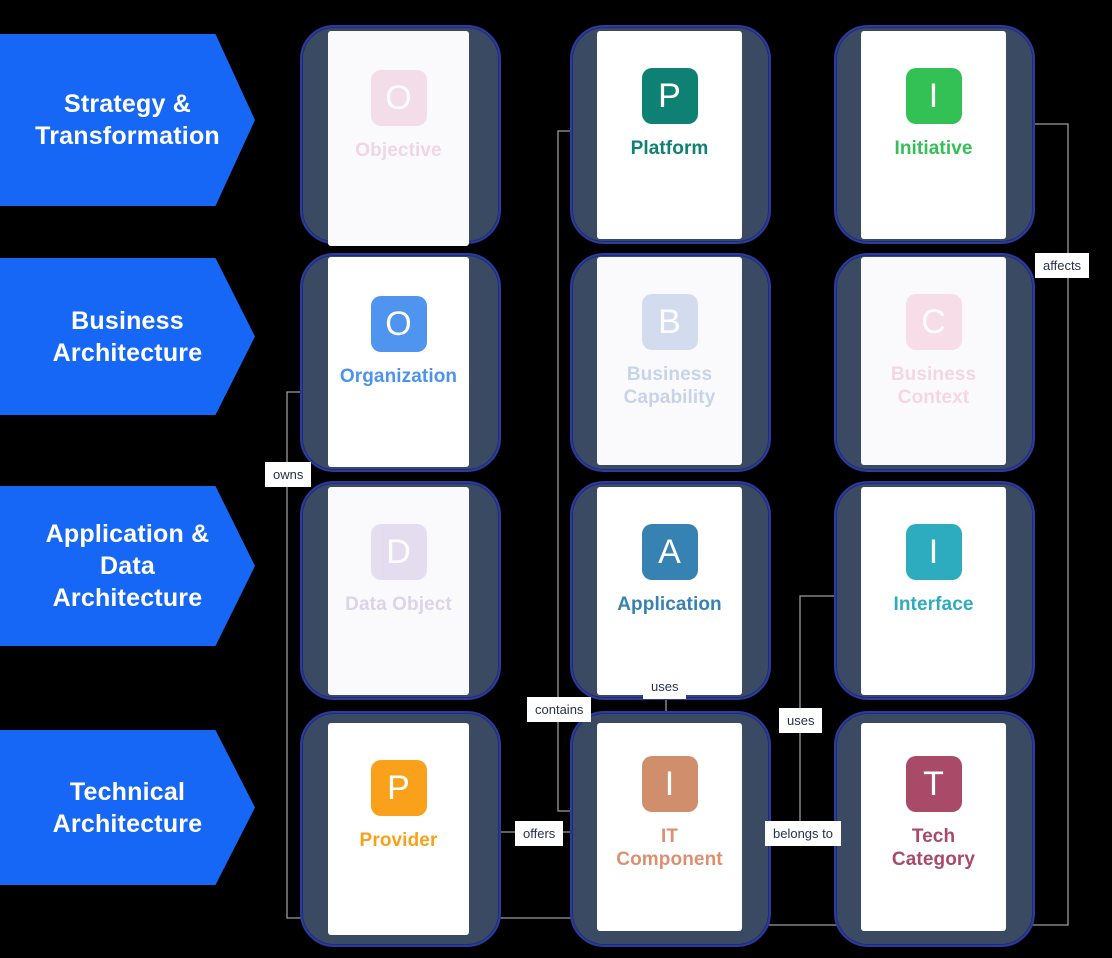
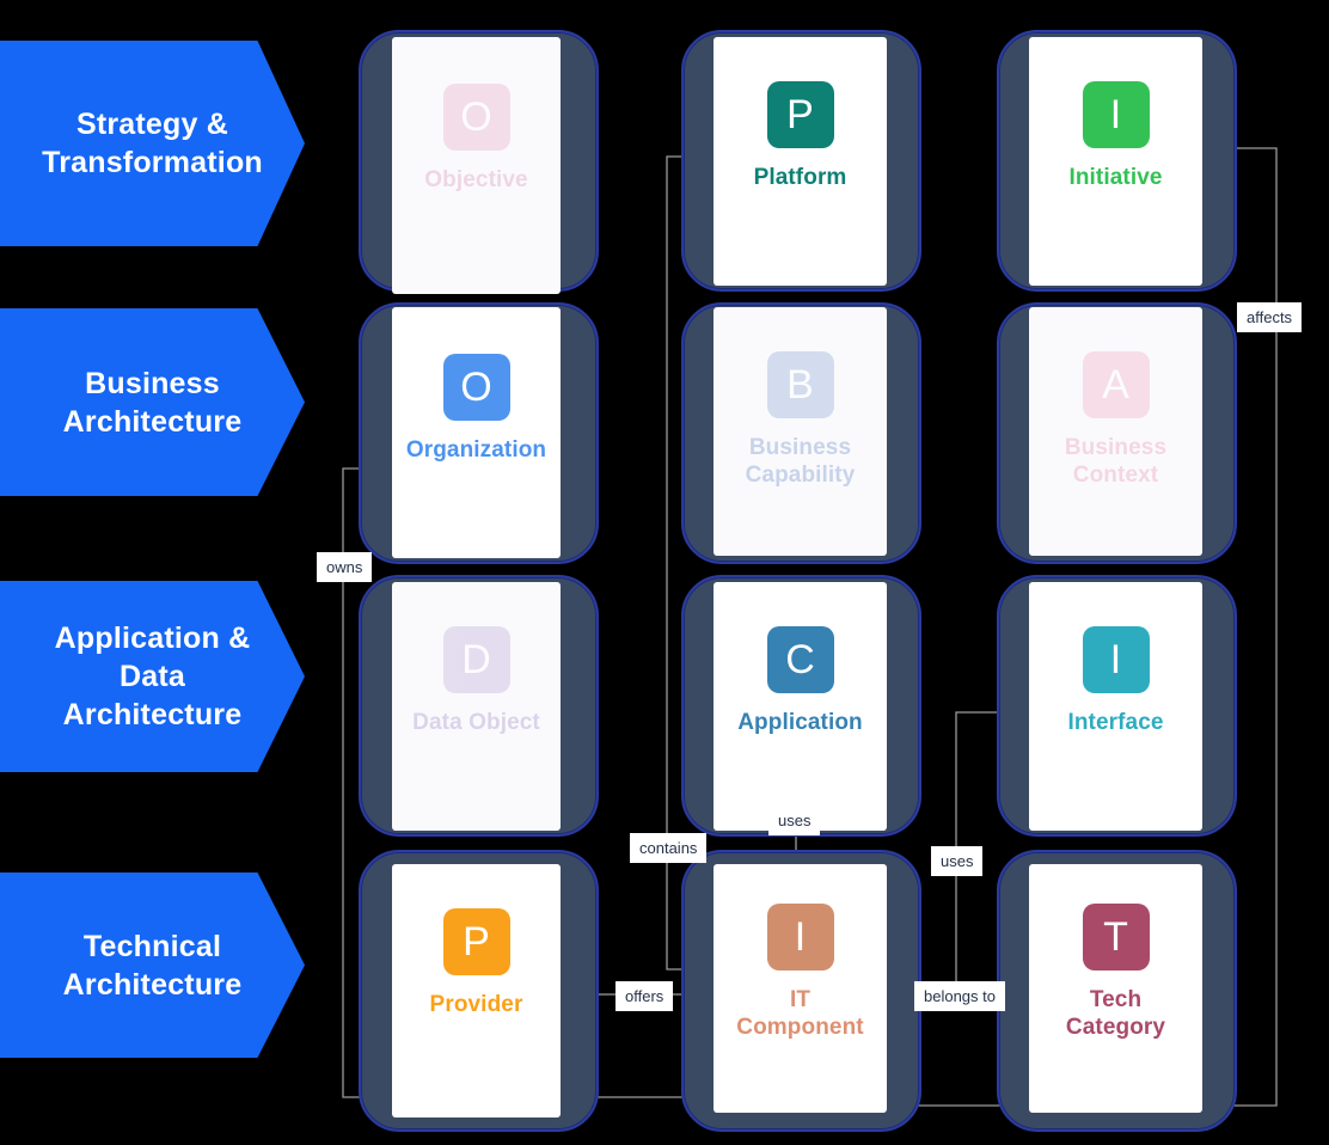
  Strategy &
  Transformation
  Business
  Architecture
  Application &
  Data
  Architecture
  Technical
  Architecture
  O
  Objective
  P
  Platform
  I
  Initiative
  O
  Organization
  B
  Business
  Capability
- C
+ A
  Business
  Context
  D
  Data Object
- A
+ C
  Application
  I
  Interface
  P
  Provider
  I
  IT
  Component
  T
  Tech
  Category
  owns
  affects
  contains
  uses
  uses
  offers
  belongs to
